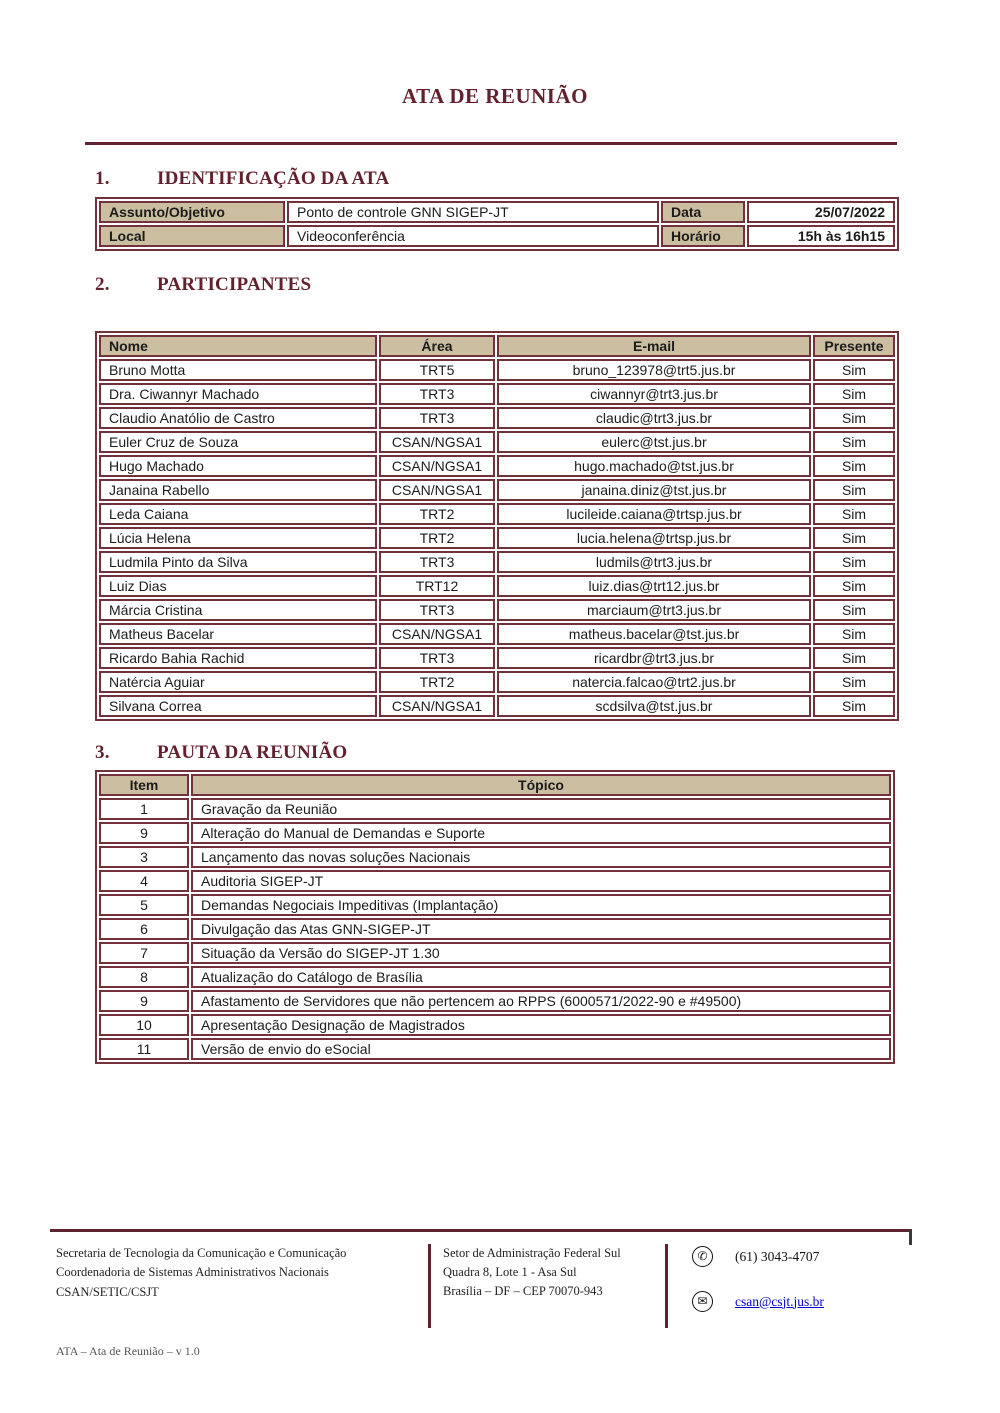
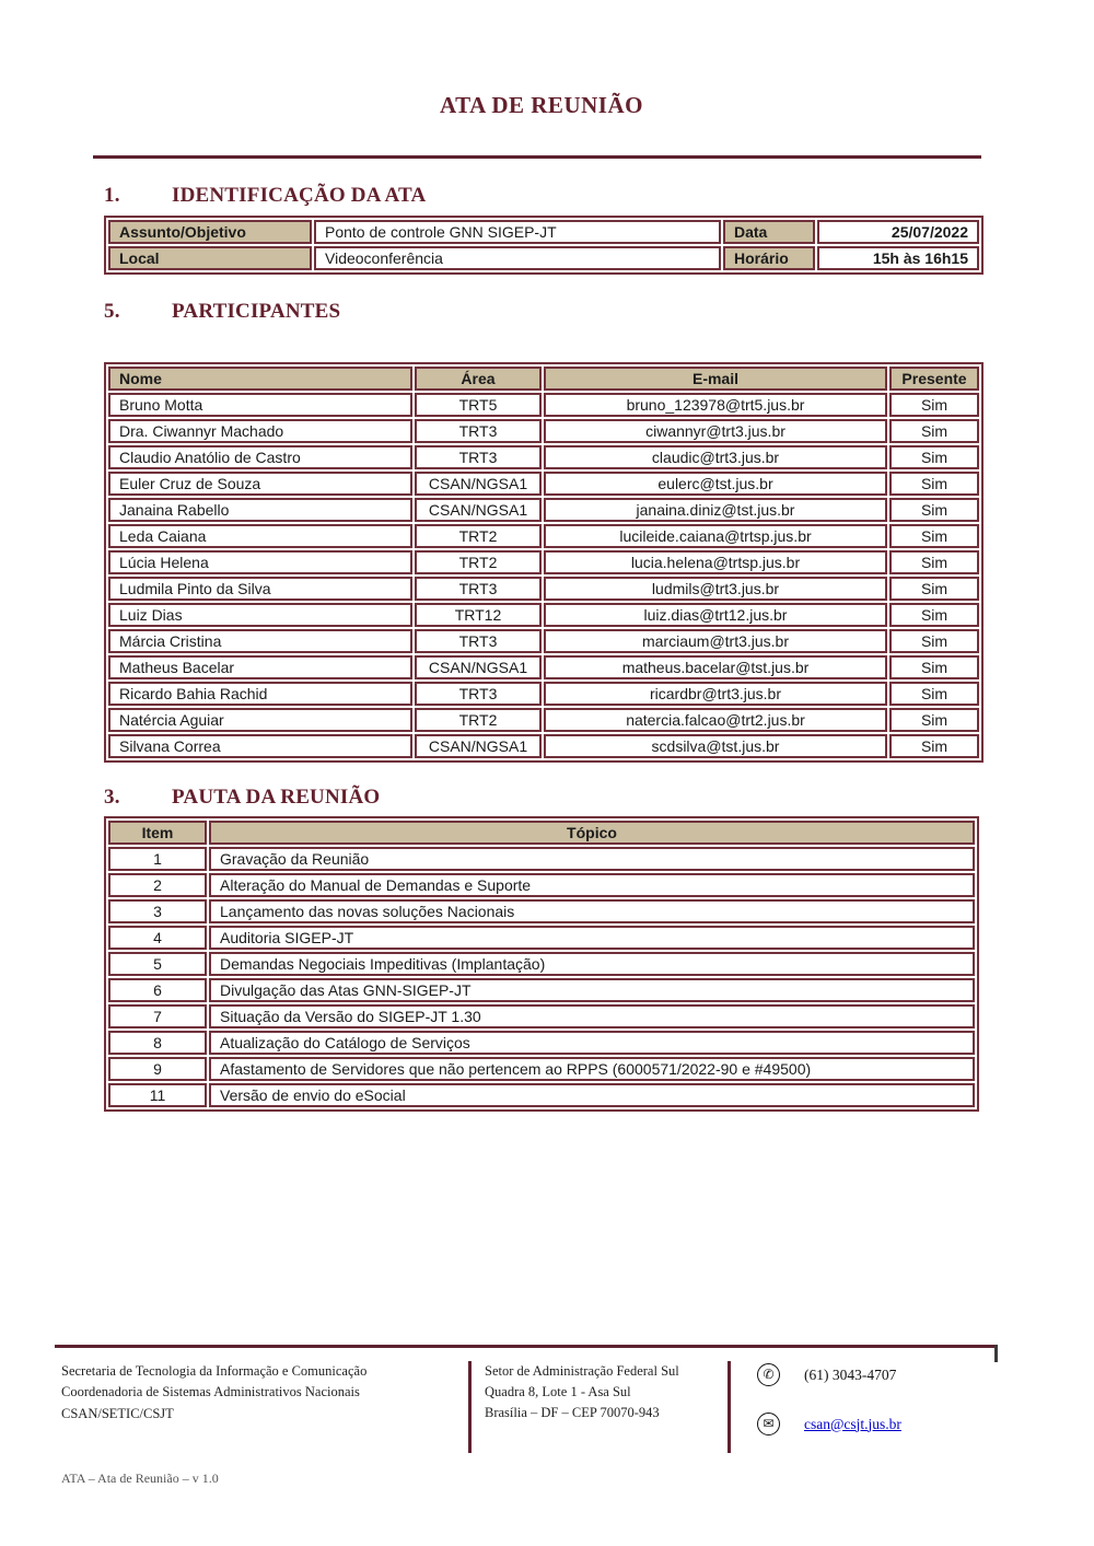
  ATA DE REUNIÃO
  1.
  IDENTIFICAÇÃO DA ATA
  Assunto/Objetivo	Ponto de controle GNN SIGEP-JT	Data	25/07/2022
  Local	Videoconferência	Horário	15h às 16h15
- 2.
+ 5.
  PARTICIPANTES
  Nome	Área	E-mail	Presente
  Bruno Motta	TRT5	bruno_123978@trt5.jus.br	Sim
  Dra. Ciwannyr Machado	TRT3	ciwannyr@trt3.jus.br	Sim
  Claudio Anatólio de Castro	TRT3	claudic@trt3.jus.br	Sim
  Euler Cruz de Souza	CSAN/NGSA1	eulerc@tst.jus.br	Sim
- Hugo Machado	CSAN/NGSA1	hugo.machado@tst.jus.br	Sim
  Janaina Rabello	CSAN/NGSA1	janaina.diniz@tst.jus.br	Sim
  Leda Caiana	TRT2	lucileide.caiana@trtsp.jus.br	Sim
  Lúcia Helena	TRT2	lucia.helena@trtsp.jus.br	Sim
  Ludmila Pinto da Silva	TRT3	ludmils@trt3.jus.br	Sim
  Luiz Dias	TRT12	luiz.dias@trt12.jus.br	Sim
  Márcia Cristina	TRT3	marciaum@trt3.jus.br	Sim
  Matheus Bacelar	CSAN/NGSA1	matheus.bacelar@tst.jus.br	Sim
  Ricardo Bahia Rachid	TRT3	ricardbr@trt3.jus.br	Sim
  Natércia Aguiar	TRT2	natercia.falcao@trt2.jus.br	Sim
  Silvana Correa	CSAN/NGSA1	scdsilva@tst.jus.br	Sim
  3.
  PAUTA DA REUNIÃO
  Item	Tópico
  1	Gravação da Reunião
- 9	Alteração do Manual de Demandas e Suporte
+ 2	Alteração do Manual de Demandas e Suporte
  3	Lançamento das novas soluções Nacionais
  4	Auditoria SIGEP-JT
  5	Demandas Negociais Impeditivas (Implantação)
  6	Divulgação das Atas GNN-SIGEP-JT
  7	Situação da Versão do SIGEP-JT 1.30
- 8	Atualização do Catálogo de Brasília
+ 8	Atualização do Catálogo de Serviços
  9	Afastamento de Servidores que não pertencem ao RPPS (6000571/2022-90 e #49500)
- 10	Apresentação Designação de Magistrados
  11	Versão de envio do eSocial
- Secretaria de Tecnologia da Comunicação e Comunicação
+ Secretaria de Tecnologia da Informação e Comunicação
  Coordenadoria de Sistemas Administrativos Nacionais
  CSAN/SETIC/CSJT
  Setor de Administração Federal Sul
  Quadra 8, Lote 1 - Asa Sul
  Brasília – DF – CEP 70070-943
  ✆
  (61) 3043-4707
  ✉
  csan@csjt.jus.br
  ATA – Ata de Reunião – v 1.0
